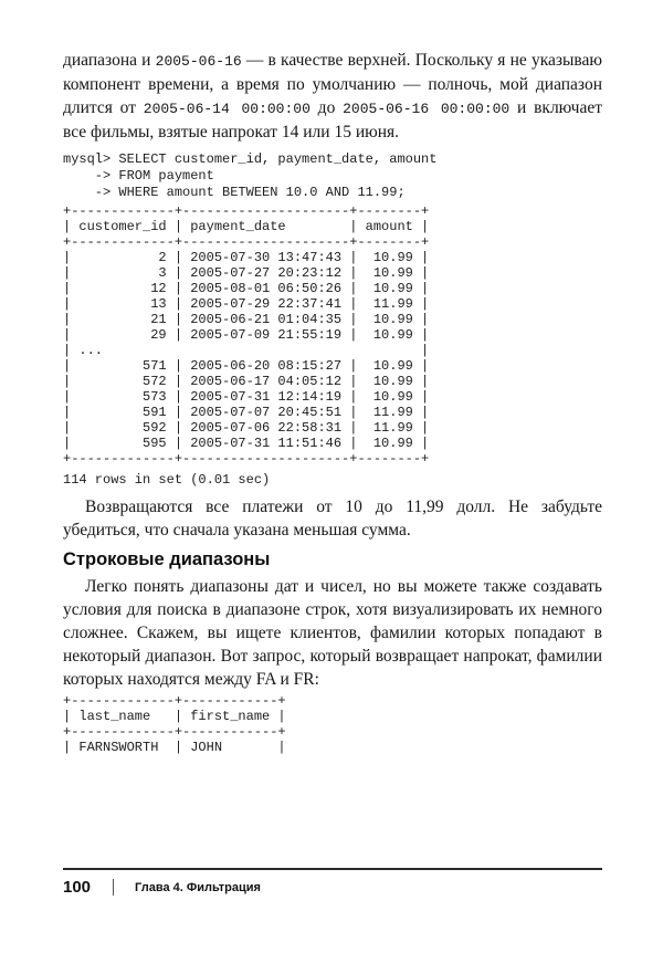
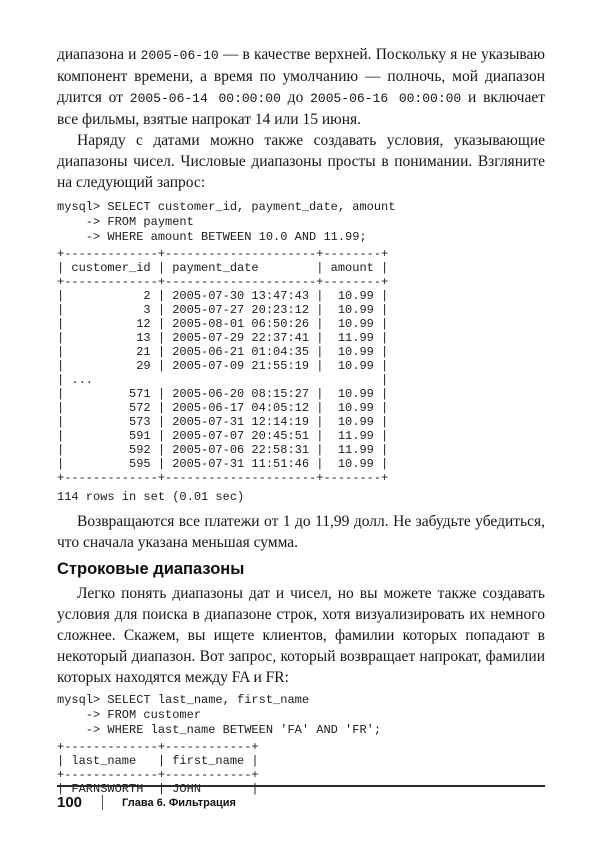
- диапазона и 2005-06-16 — в качестве верхней. Поскольку я не указываю компонент времени, а время по умолчанию — полночь, мой диапазон длится от 2005-06-14 00:00:00 до 2005-06-16 00:00:00 и включает все фильмы, взятые напрокат 14 или 15 июня.
+ диапазона и 2005-06-10 — в качестве верхней. Поскольку я не указываю компонент времени, а время по умолчанию — полночь, мой диапазон длится от 2005-06-14 00:00:00 до 2005-06-16 00:00:00 и включает все фильмы, взятые напрокат 14 или 15 июня.
+ Наряду с датами можно также создавать условия, указывающие диапазоны чисел. Числовые диапазоны просты в понимании. Взгляните на следующий запрос:
  mysql> SELECT customer_id, payment_date, amount
  -> FROM payment
  -> WHERE amount BETWEEN 10.0 AND 11.99;
  +-------------+---------------------+--------+
  | customer_id | payment_date | amount |
  +-------------+---------------------+--------+
  | 2 | 2005-07-30 13:47:43 | 10.99 |
  | 3 | 2005-07-27 20:23:12 | 10.99 |
  | 12 | 2005-08-01 06:50:26 | 10.99 |
  | 13 | 2005-07-29 22:37:41 | 11.99 |
  | 21 | 2005-06-21 01:04:35 | 10.99 |
  | 29 | 2005-07-09 21:55:19 | 10.99 |
  | ... |
  | 571 | 2005-06-20 08:15:27 | 10.99 |
  | 572 | 2005-06-17 04:05:12 | 10.99 |
  | 573 | 2005-07-31 12:14:19 | 10.99 |
  | 591 | 2005-07-07 20:45:51 | 11.99 |
  | 592 | 2005-07-06 22:58:31 | 11.99 |
  | 595 | 2005-07-31 11:51:46 | 10.99 |
  +-------------+---------------------+--------+
  114 rows in set (0.01 sec)
- Возвращаются все платежи от 10 до 11,99 долл. Не забудьте убедиться, что сначала указана меньшая сумма.
+ Возвращаются все платежи от 1 до 11,99 долл. Не забудьте убедиться, что сначала указана меньшая сумма.
  Строковые диапазоны
  Легко понять диапазоны дат и чисел, но вы можете также создавать условия для поиска в диапазоне строк, хотя визуализировать их немного сложнее. Скажем, вы ищете клиентов, фамилии которых попадают в некоторый диапазон. Вот запрос, который возвращает напрокат, фамилии которых находятся между FA и FR:
+ mysql> SELECT last_name, first_name
+ -> FROM customer
+ -> WHERE last_name BETWEEN 'FA' AND 'FR';
  +-------------+------------+
  | last_name | first_name |
  +-------------+------------+
  | FARNSWORTH | JOHN |
  100
- Глава 4. Фильтрация
+ Глава 6. Фильтрация
